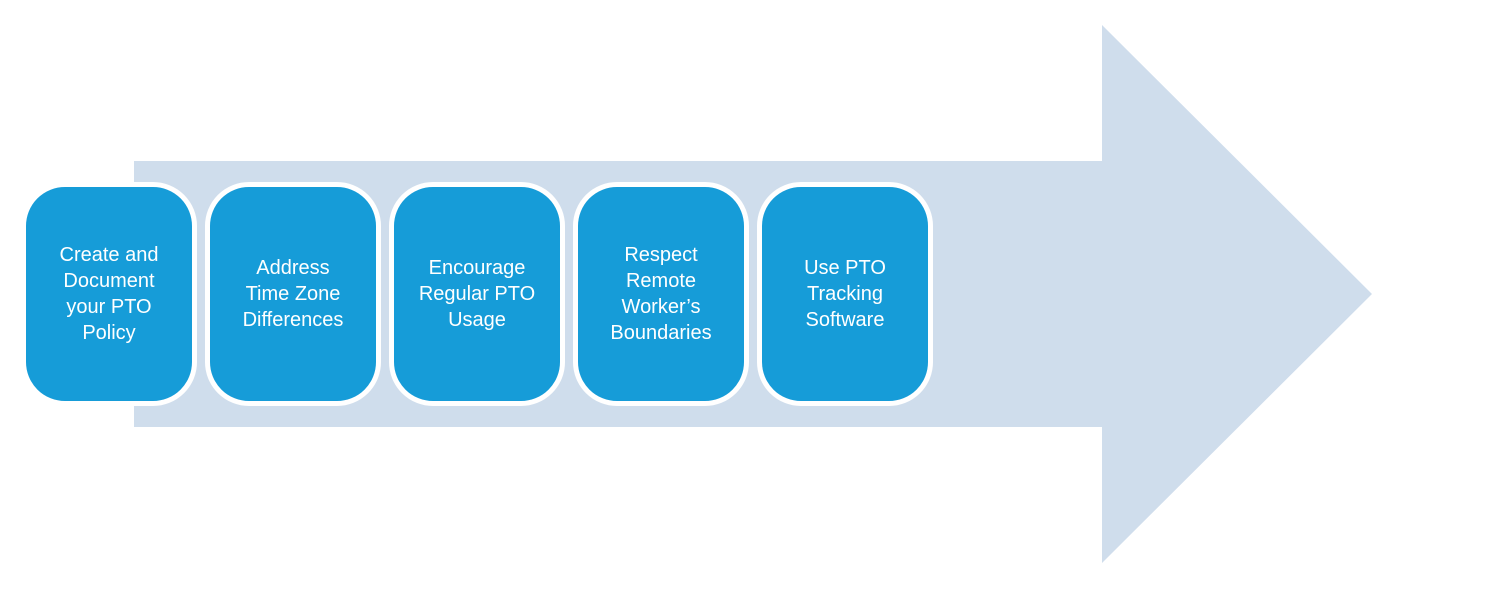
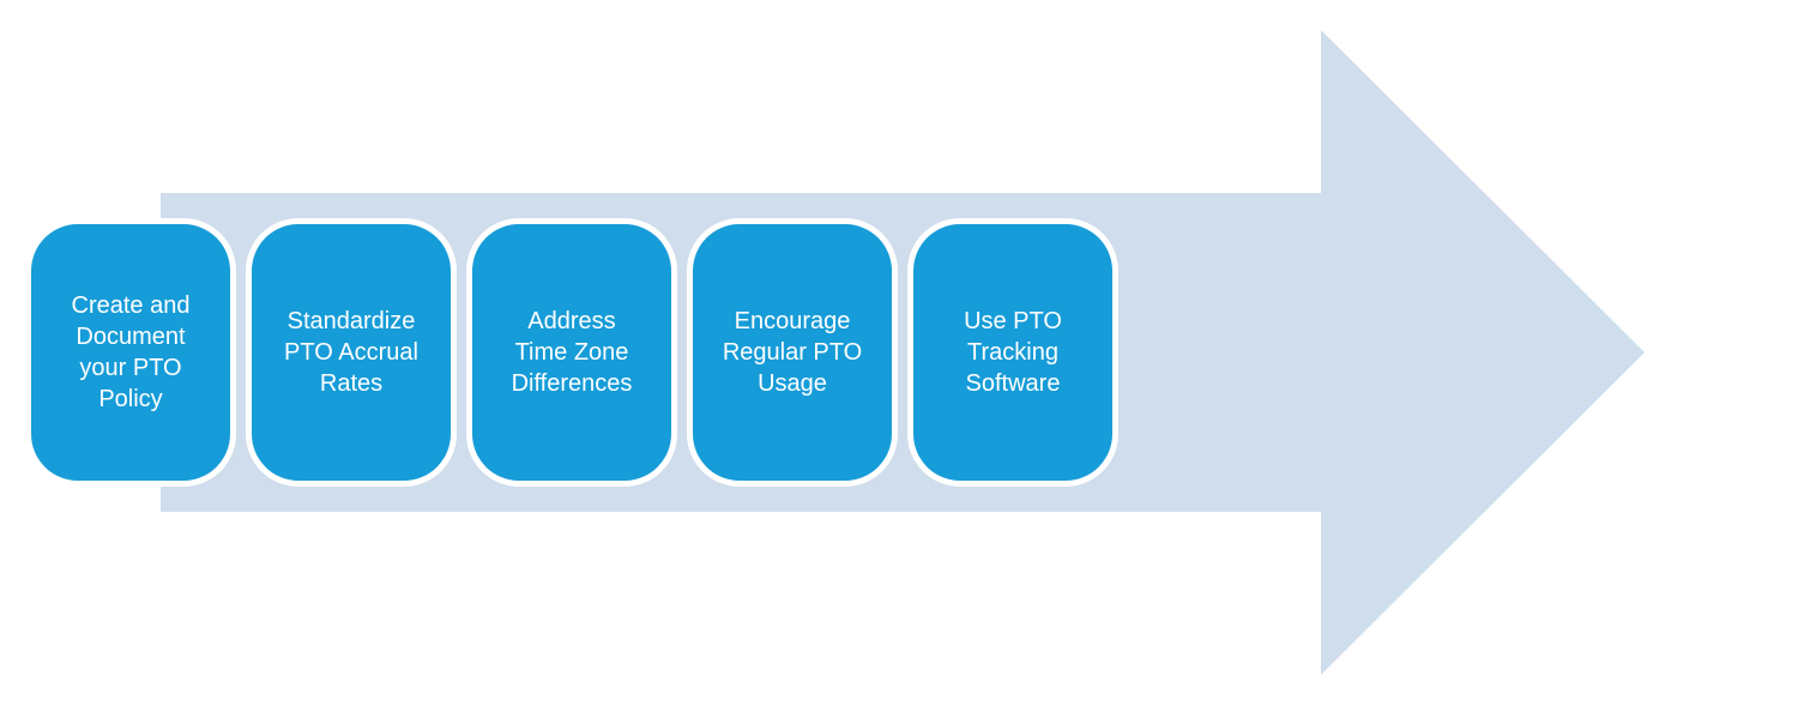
  Create and
  Document
  your PTO
  Policy
+ Standardize
+ PTO Accrual
+ Rates
  Address
  Time Zone
  Differences
  Encourage
  Regular PTO
  Usage
- Respect
- Remote
- Worker’s
- Boundaries
  Use PTO
  Tracking
  Software
